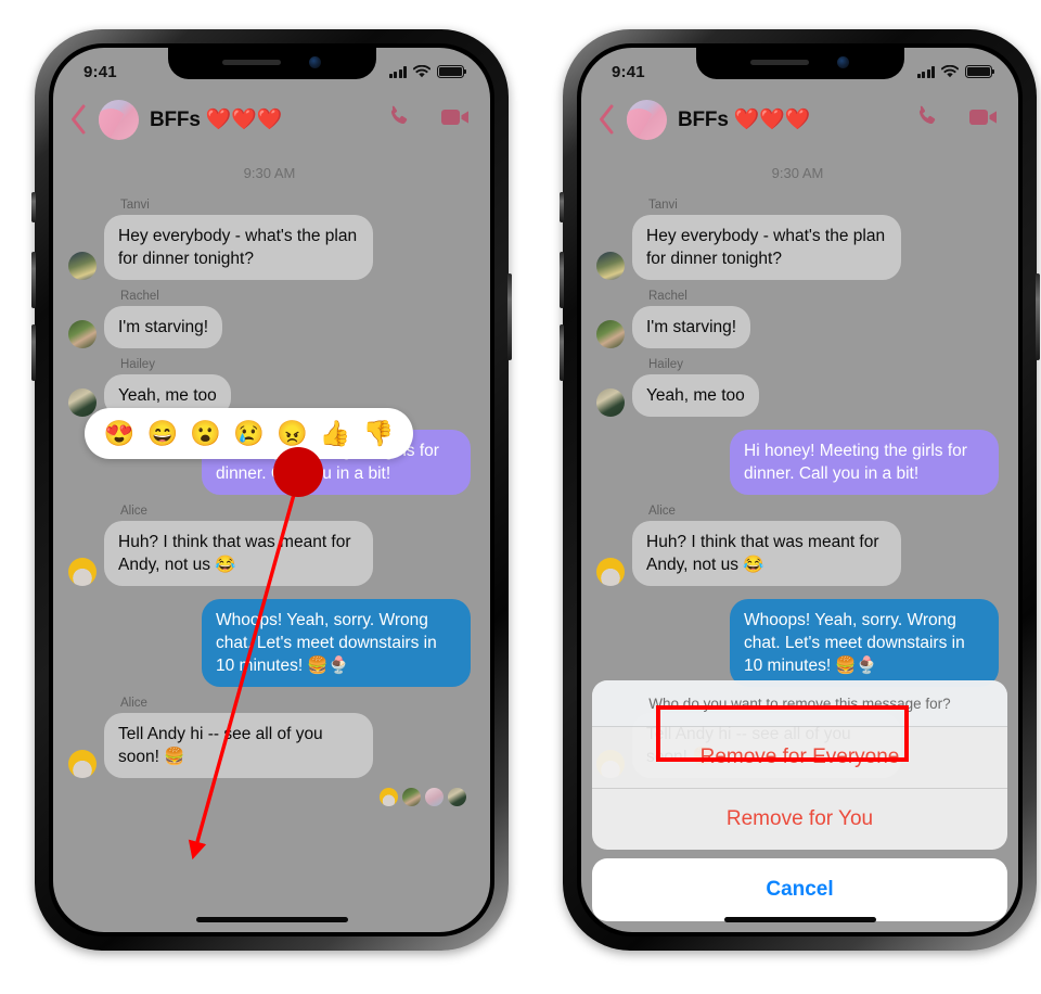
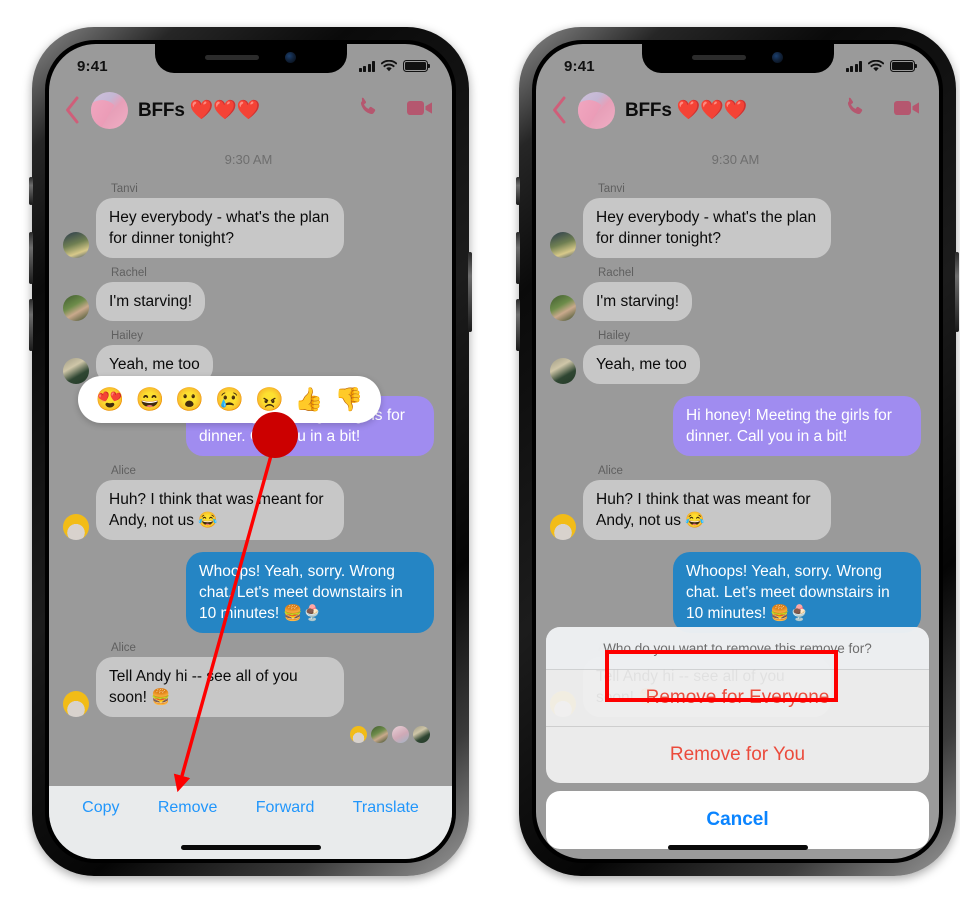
  9:41
  BFFs ❤️❤️❤️
  9:30 AM
  Tanvi
  Hey everybody - what's the plan for dinner tonight?
  Rachel
  I'm starving!
  Hailey
  Yeah, me too
  Alice
  Huh? I think that was meant for Andy, not us 😂
  Whoops! Yeah, sorry. Wrong chat. Let's meet downstairs in 10inutes! 🍔🍨
  Alice
  Tell Andy hi --ee all of you soon! 🍔
  😍
  😄
  😮
  😢
  😠
  👍
  👎
+ Copy
+ Remove
+ Forward
+ Translate
  9:41
  BFFs ❤️❤️❤️
  9:30 AM
  Tanvi
  Hey everybody - what's the plan for dinner tonight?
  Rachel
  I'm starving!
  Hailey
  Yeah, me too
  Hi honey! Meeting the girls for dinner. Call you in a bit!
  Alice
  Huh? I think that was meant for Andy, not us 😂
  Whoops! Yeah, sorry. Wrong chat. Let's meet downstairs in 10 minutes! 🍔🍨
- Who do you want to remove this message for?
+ Who do you want to remove this remove for?
  Remove for Everyone
  Remove for You
  Cancel
